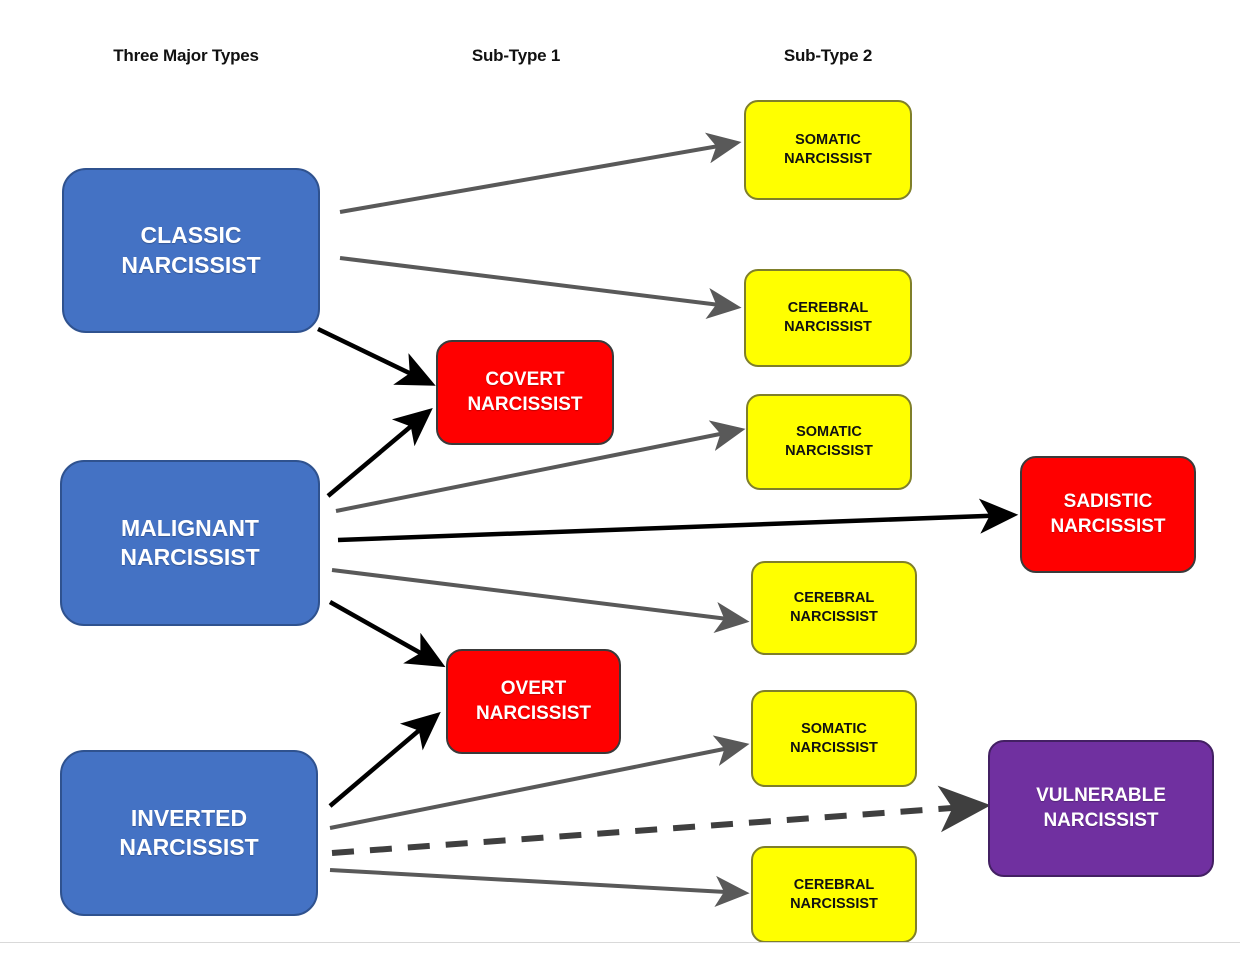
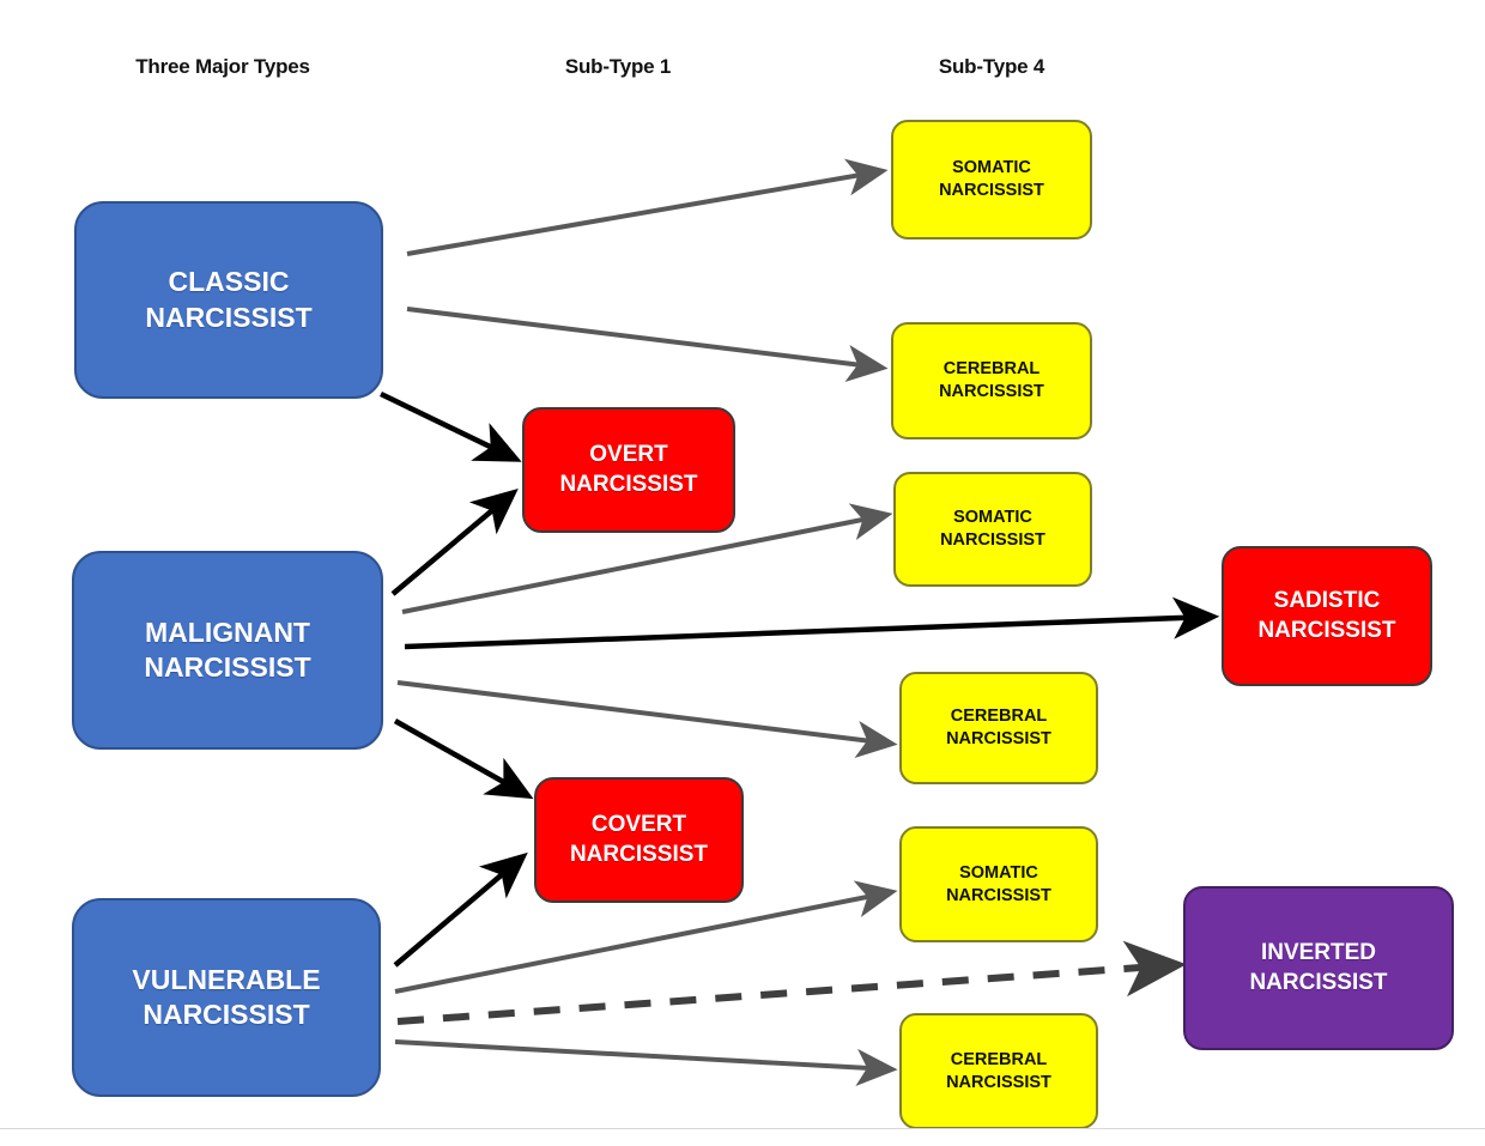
  Three Major Types
  Sub-Type 1
- Sub-Type 2
+ Sub-Type 4
  CLASSIC
  NARCISSIST
  MALIGNANT
  NARCISSIST
- INVERTED
+ VULNERABLE
  NARCISSIST
- COVERT
+ OVERT
  NARCISSIST
- OVERT
+ COVERT
  NARCISSIST
  SOMATIC
  NARCISSIST
  CEREBRAL
  NARCISSIST
  SOMATIC
  NARCISSIST
  CEREBRAL
  NARCISSIST
  SOMATIC
  NARCISSIST
  CEREBRAL
  NARCISSIST
  SADISTIC
  NARCISSIST
- VULNERABLE
+ INVERTED
  NARCISSIST
